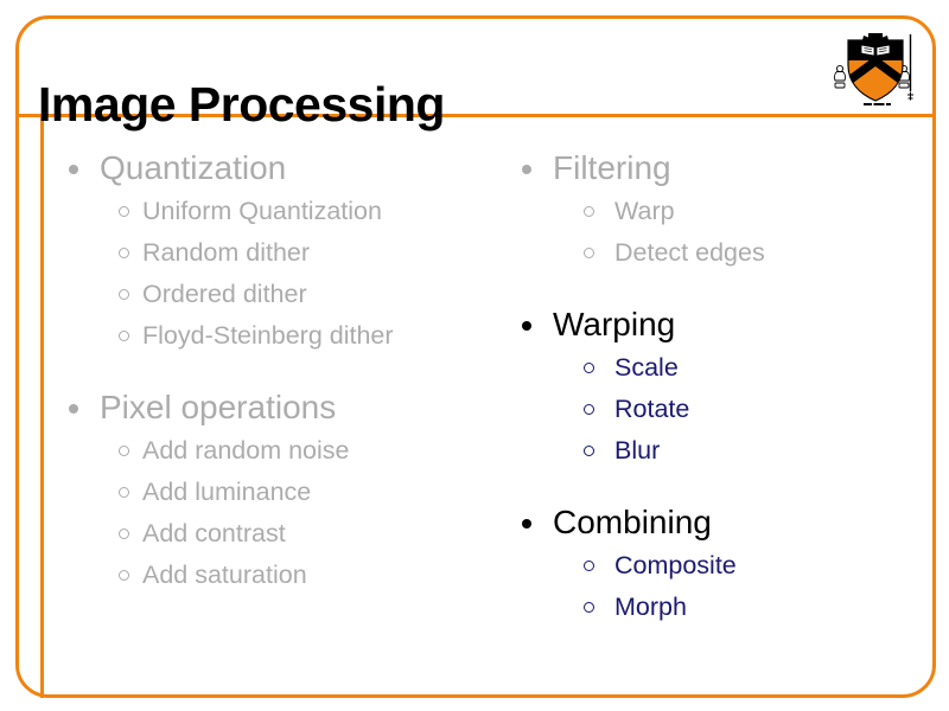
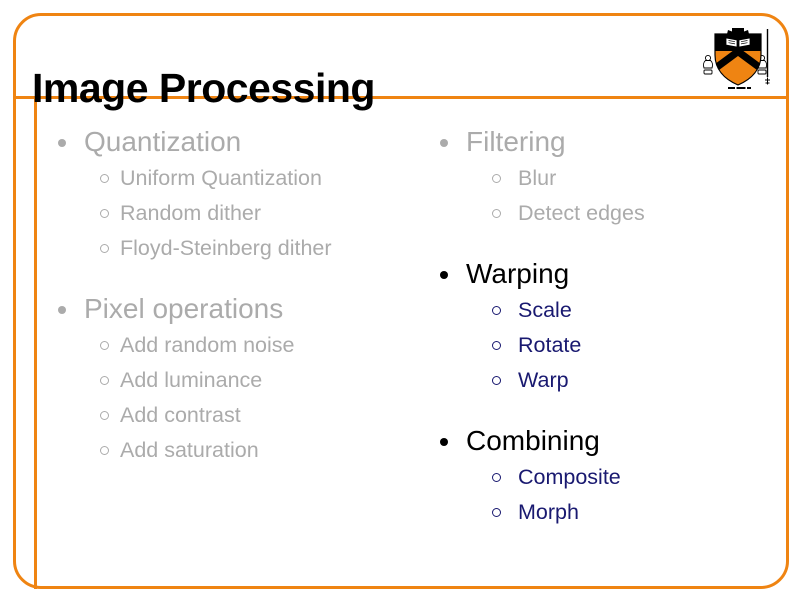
  Image Processing
  Quantization
  Uniform Quantization
  Random dither
- Ordered dither
  Floyd-Steinberg dither
  Pixel operations
  Add random noise
  Add luminance
  Add contrast
  Add saturation
  Filtering
- Warp
+ Blur
  Detect edges
  Warping
  Scale
  Rotate
- Blur
+ Warp
  Combining
  Composite
  Morph
